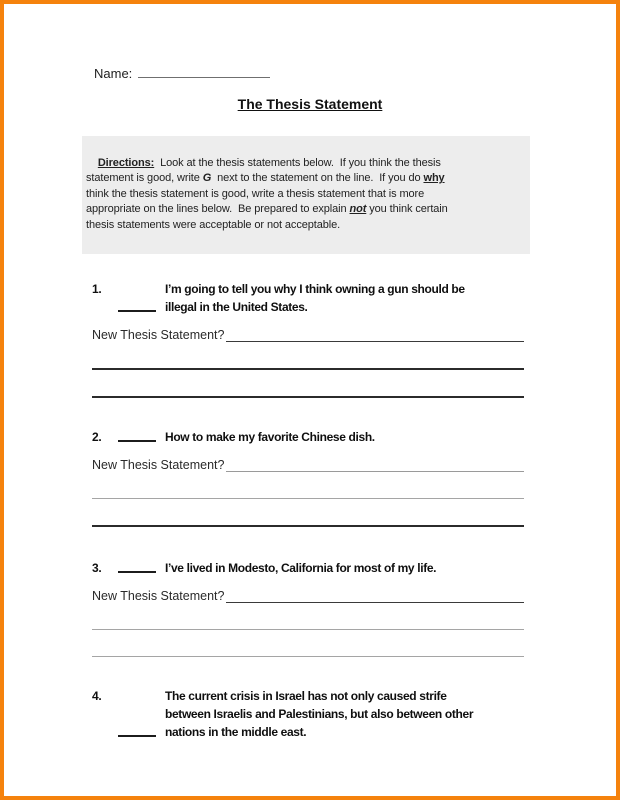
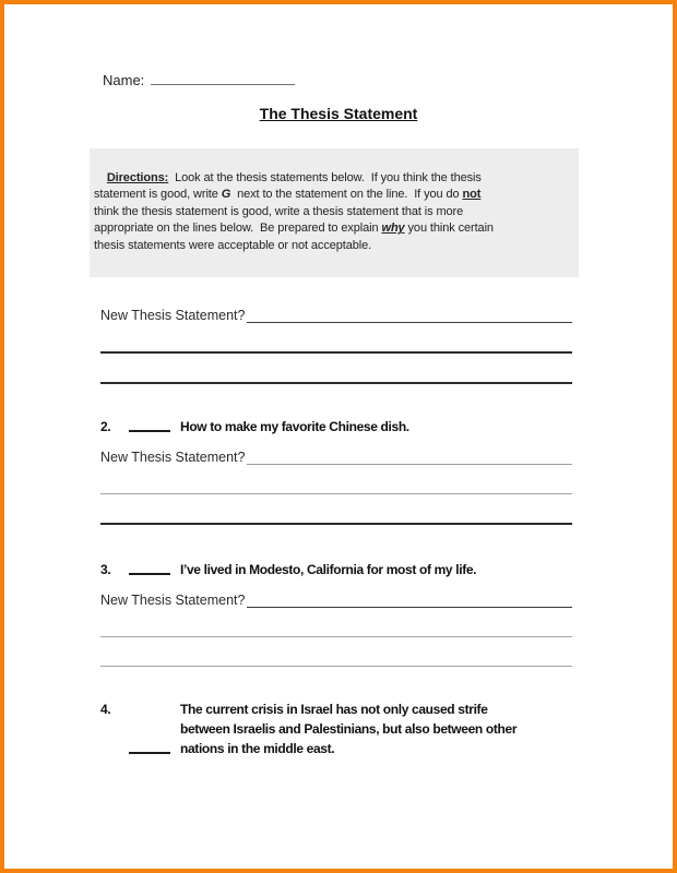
  Name:
  The Thesis Statement
  Directions: Look at the thesis statements below. If you think the thesis
- statement is good, write G next to the statement on the line. If you do why
+ statement is good, write G next to the statement on the line. If you do not
  think the thesis statement is good, write a thesis statement that is more
- appropriate on the lines below. Be prepared to explain not you think certain
+ appropriate on the lines below. Be prepared to explain why you think certain
  thesis statements were acceptable or not acceptable.
- 1.
- I’m going to tell you why I think owning a gun should be
- illegal in the United States.
  New Thesis Statement?
  2.
  How to make my favorite Chinese dish.
  New Thesis Statement?
  3.
  I’ve lived in Modesto, California for most of my life.
  New Thesis Statement?
  4.
  The current crisis in Israel has not only caused strife
  between Israelis and Palestinians, but also between other
  nations in the middle east.
